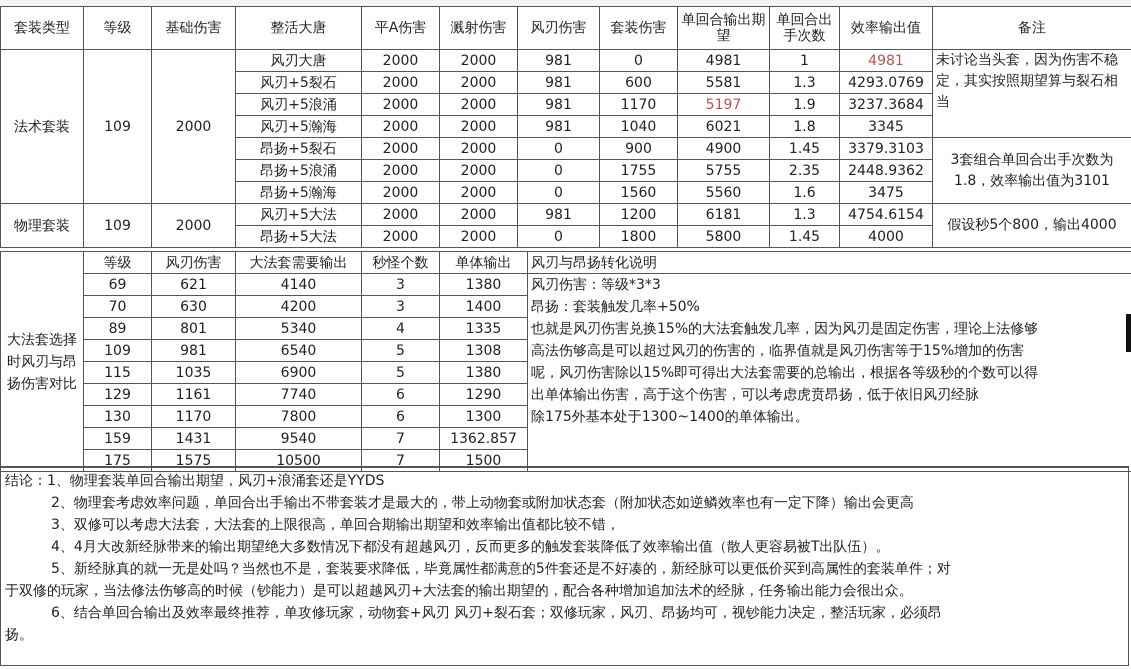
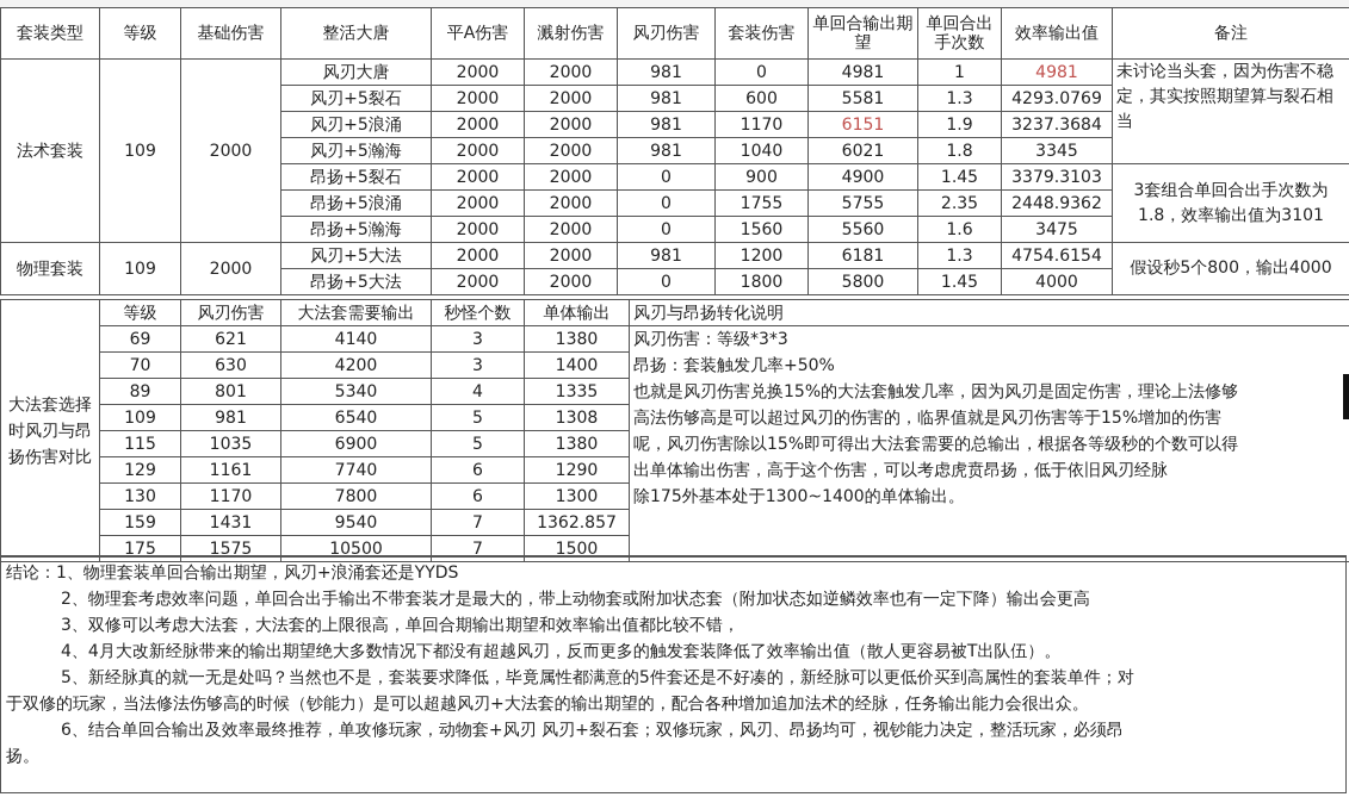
  套装类型	等级	基础伤害	整活大唐	平A伤害	溅射伤害	风刃伤害	套装伤害	单回合输出期望	单回合出手次数	效率输出值	备注
  法术套装	109	2000	风刃大唐	2000	2000	981	0	4981	1	4981	未讨论当头套，因为伤害不稳定，其实按照期望算与裂石相当
  风刃+5裂石	2000	2000	981	600	5581	1.3	4293.0769
- 风刃+5浪涌	2000	2000	981	1170	5197	1.9	3237.3684
+ 风刃+5浪涌	2000	2000	981	1170	6151	1.9	3237.3684
  风刃+5瀚海	2000	2000	981	1040	6021	1.8	3345
  昂扬+5裂石	2000	2000	0	900	4900	1.45	3379.3103	3套组合单回合出手次数为1.8，效率输出值为3101
  昂扬+5浪涌	2000	2000	0	1755	5755	2.35	2448.9362
  昂扬+5瀚海	2000	2000	0	1560	5560	1.6	3475
  物理套装	109	2000	风刃+5大法	2000	2000	981	1200	6181	1.3	4754.6154	假设秒5个800，输出4000
  昂扬+5大法	2000	2000	0	1800	5800	1.45	4000
  大法套选择时风刃与昂扬伤害对比	等级	风刃伤害	大法套需要输出	秒怪个数	单体输出	风刃与昂扬转化说明
  69	621	4140	3	1380	风刃伤害：等级*3*3 昂扬：套装触发几率+50% 也就是风刃伤害兑换15%的大法套触发几率，因为风刃是固定伤害，理论上法修够 高法伤够高是可以超过风刃的伤害的，临界值就是风刃伤害等于15%增加的伤害 呢，风刃伤害除以15%即可得出大法套需要的总输出，根据各等级秒的个数可以得 出单体输出伤害，高于这个伤害，可以考虑虎贲昂扬，低于依旧风刃经脉 除175外基本处于1300~1400的单体输出。
  70	630	4200	3	1400
  89	801	5340	4	1335
  109	981	6540	5	1308
  115	1035	6900	5	1380
  129	1161	7740	6	1290
  130	1170	7800	6	1300
  159	1431	9540	7	1362.857
  175	1575	10500	7	1500
  结论：1、物理套装单回合输出期望，风刃+浪涌套还是YYDS
  2、物理套考虑效率问题，单回合出手输出不带套装才是最大的，带上动物套或附加状态套（附加状态如逆鳞效率也有一定下降）输出会更高
  3、双修可以考虑大法套，大法套的上限很高，单回合期输出期望和效率输出值都比较不错，
  4、4月大改新经脉带来的输出期望绝大多数情况下都没有超越风刃，反而更多的触发套装降低了效率输出值（散人更容易被T出队伍）。
  5、新经脉真的就一无是处吗？当然也不是，套装要求降低，毕竟属性都满意的5件套还是不好凑的，新经脉可以更低价买到高属性的套装单件；对
  于双修的玩家，当法修法伤够高的时候（钞能力）是可以超越风刃+大法套的输出期望的，配合各种增加追加法术的经脉，任务输出能力会很出众。
  6、结合单回合输出及效率最终推荐，单攻修玩家，动物套+风刃 风刃+裂石套；双修玩家，风刃、昂扬均可，视钞能力决定，整活玩家，必须昂
  扬。
